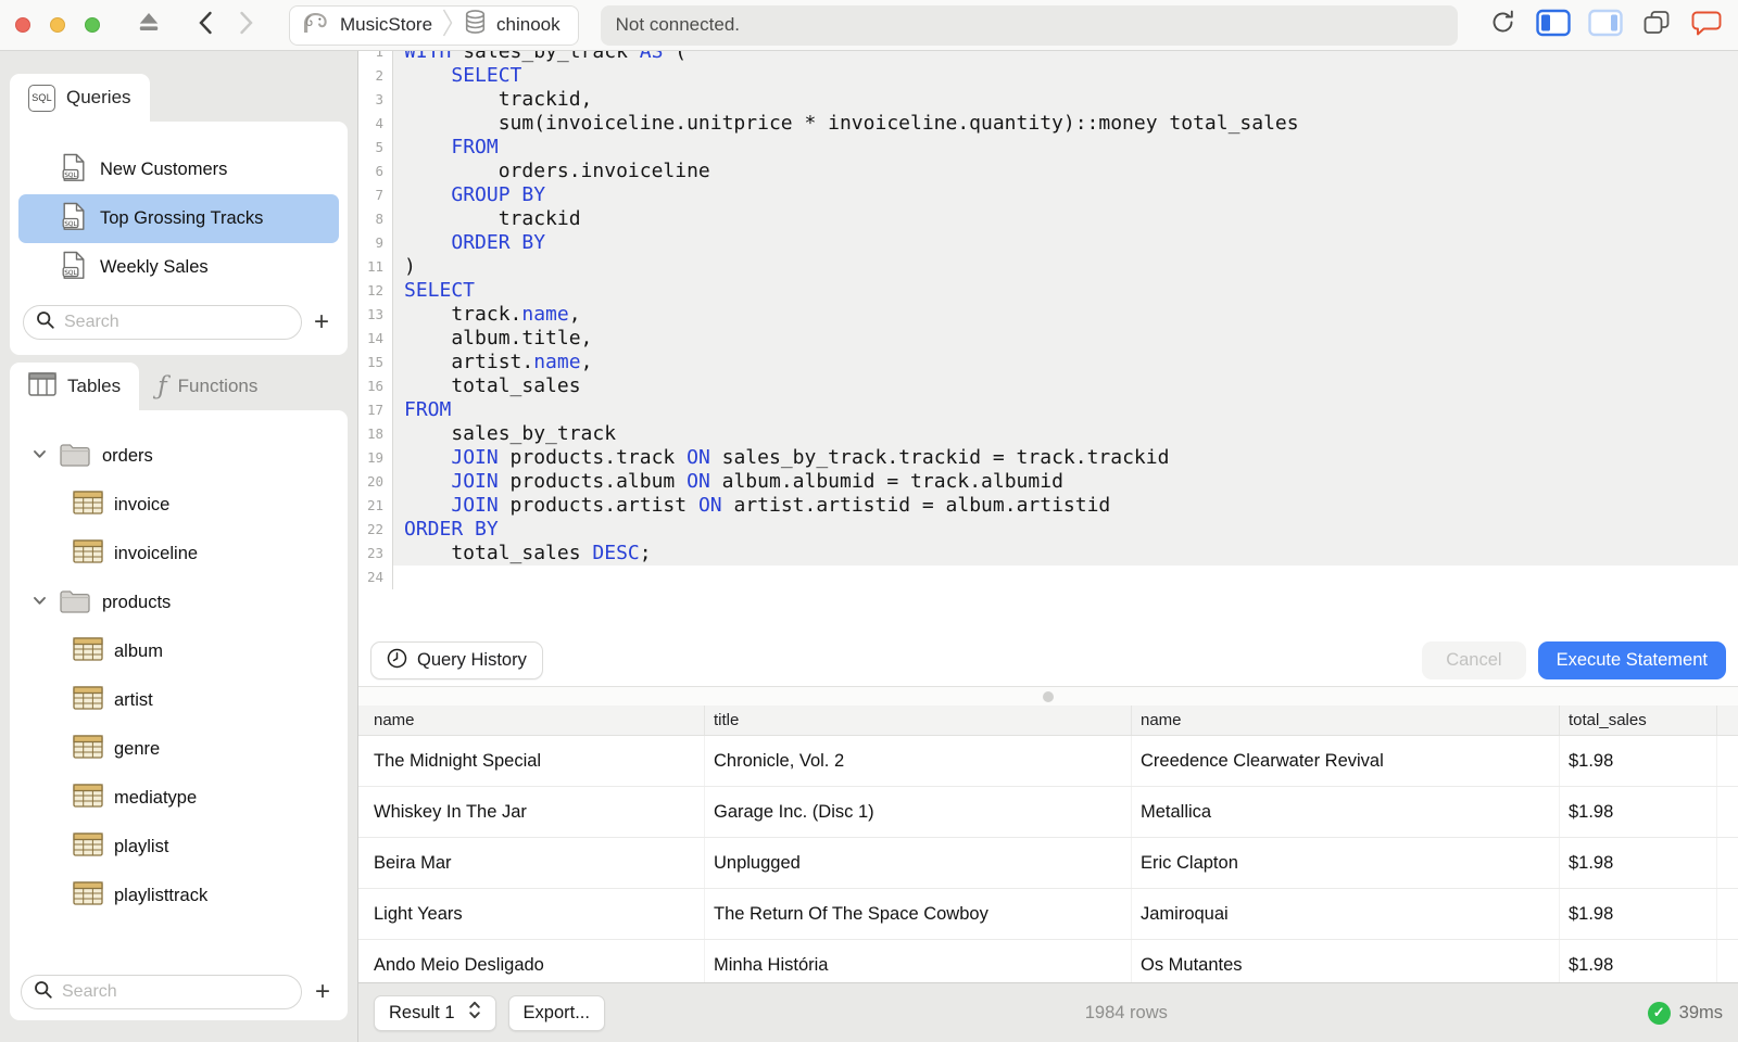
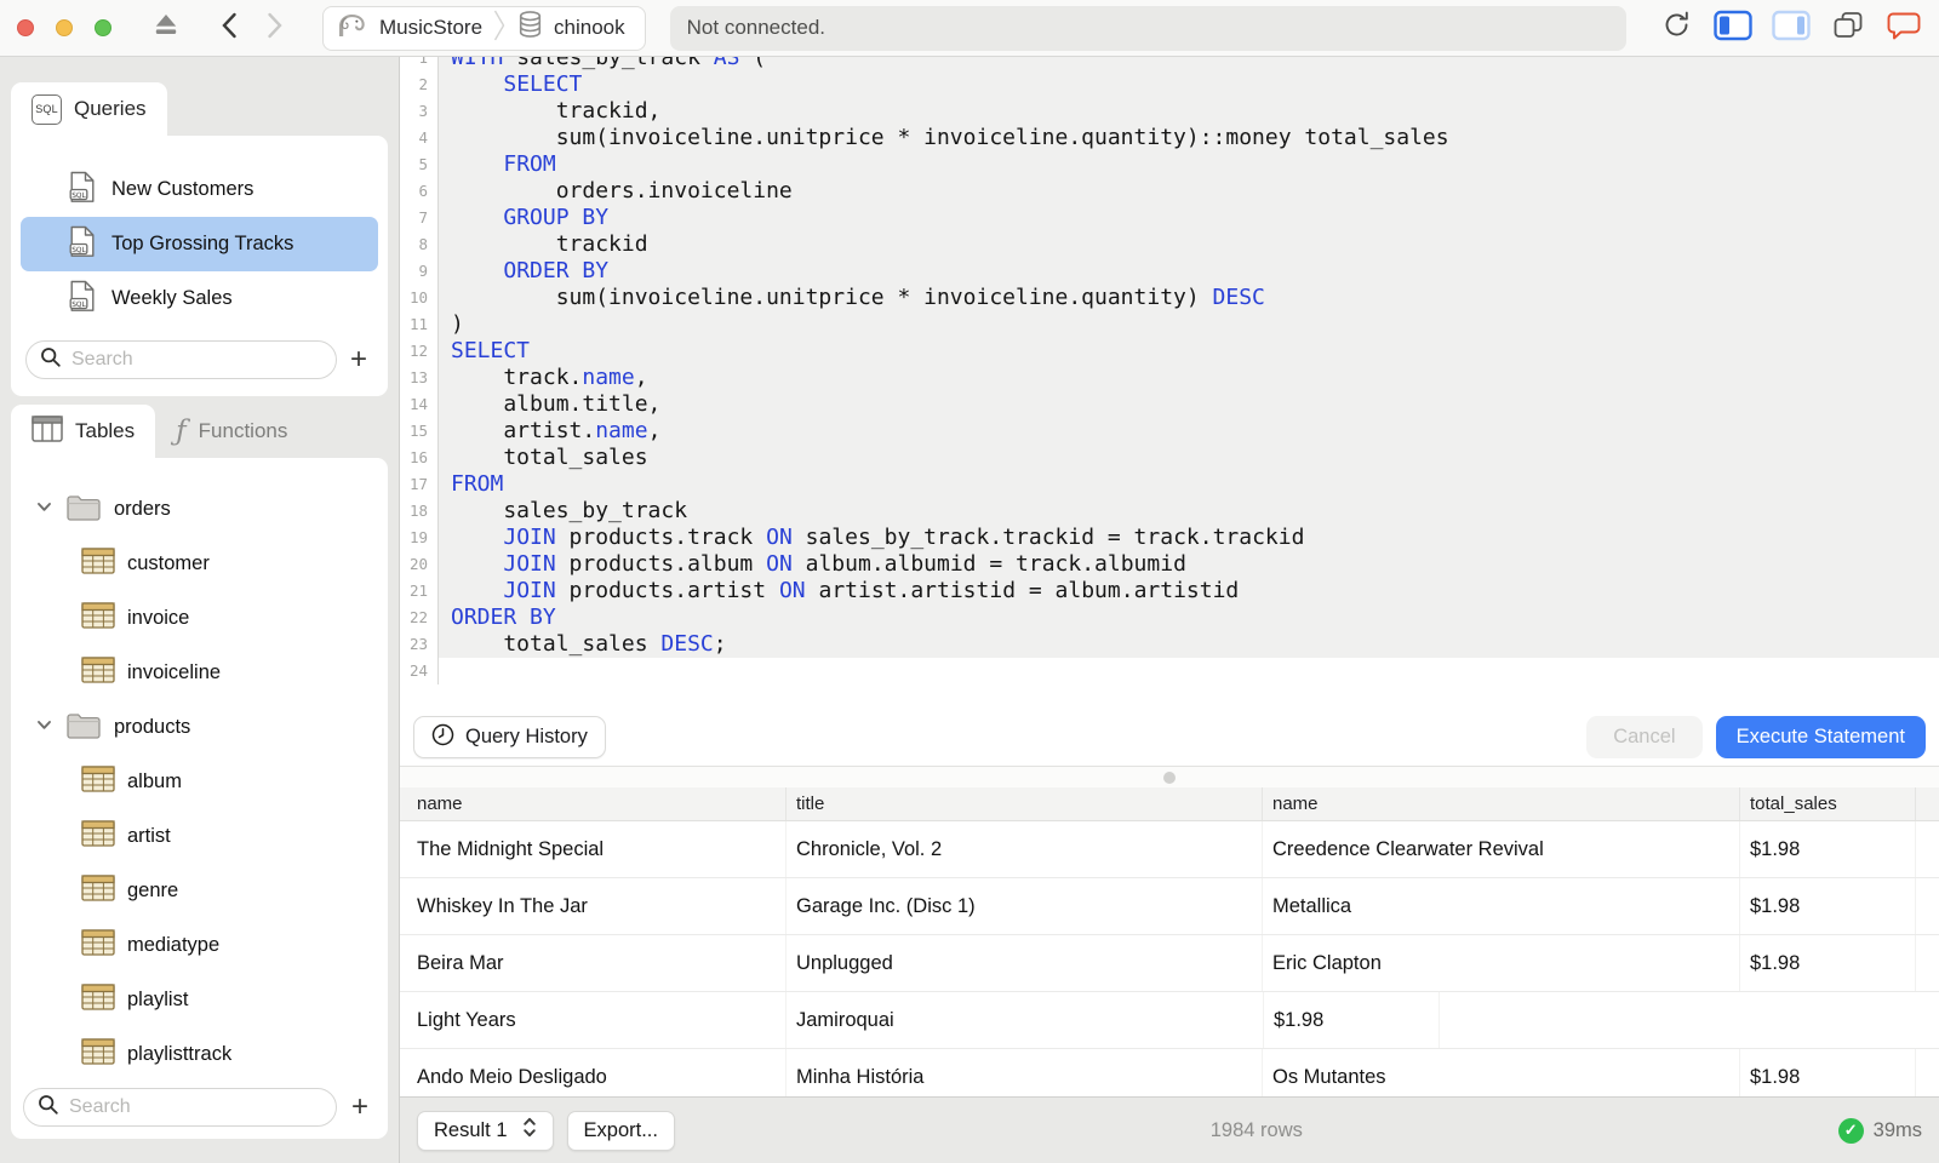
  MusicStore
  chinook
  Not connected.
  SQL
  Queries
  New Customers
  Top Grossing Tracks
  Weekly Sales
  Search
  +
  Tables
  ƒ
  Functions
  orders
+ customer
  invoice
  invoiceline
  products
  album
  artist
  genre
  mediatype
  playlist
  playlisttrack
  Search
  +
  1
  WITH sales_by_track AS (
  2
  SELECT
  3
  trackid,
  4
  sum(invoiceline.unitprice * invoiceline.quantity)::money total_sales
  5
  FROM
  6
  orders.invoiceline
  7
  GROUP BY
  8
  trackid
  9
  ORDER BY
+ 10
+ sum(invoiceline.unitprice * invoiceline.quantity) DESC
  11
  )
  12
  SELECT
  13
  track.name,
  14
  album.title,
  15
  artist.name,
  16
  total_sales
  17
  FROM
  18
  sales_by_track
  19
  JOIN products.track ON sales_by_track.trackid = track.trackid
  20
  JOIN products.album ON album.albumid = track.albumid
  21
  JOIN products.artist ON artist.artistid = album.artistid
  22
  ORDER BY
  23
  total_sales DESC;
  24
  Query History
  Cancel
  Execute Statement
  name
  title
  name
  total_sales
  The Midnight Special
  Chronicle, Vol. 2
  Creedence Clearwater Revival
  $1.98
  Whiskey In The Jar
  Garage Inc. (Disc 1)
  Metallica
  $1.98
  Beira Mar
  Unplugged
  Eric Clapton
  $1.98
  Light Years
- The Return Of The Space Cowboy
  Jamiroquai
  $1.98
  Ando Meio Desligado
  Minha História
  Os Mutantes
  $1.98
  Result 1
  Export...
  1984 rows
  ✓
  39ms
